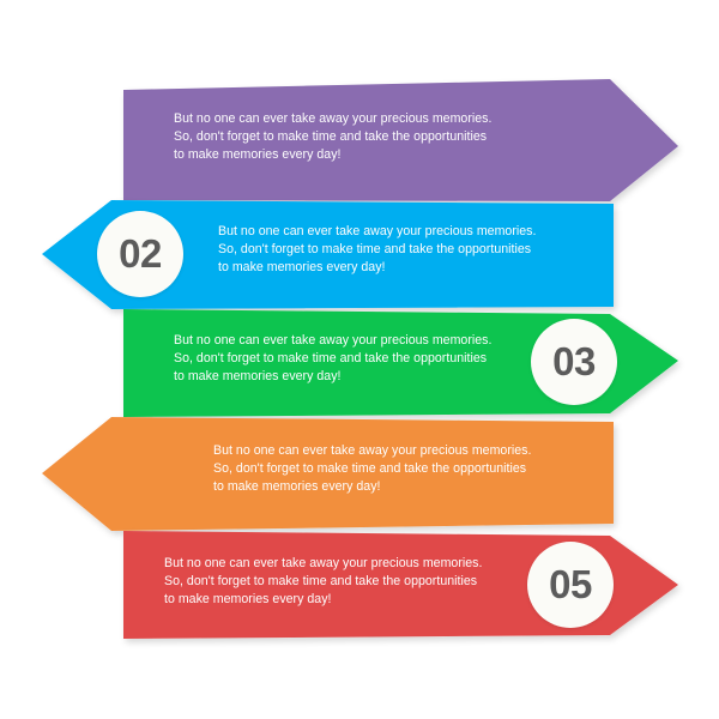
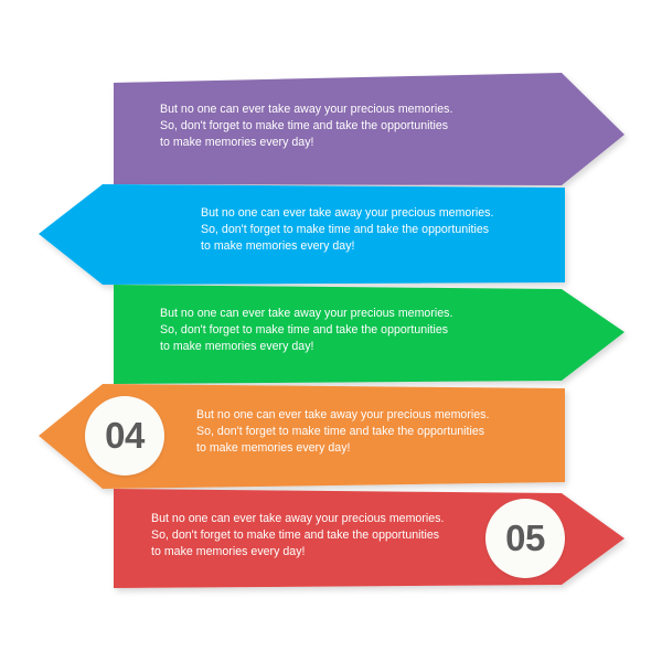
  But no one can ever take away your precious memories.
  So, don't forget to make time and take the opportunities
  to make memories every day!
  But no one can ever take away your precious memories.
  So, don't forget to make time and take the opportunities
  to make memories every day!
- 02
  But no one can ever take away your precious memories.
  So, don't forget to make time and take the opportunities
  to make memories every day!
- 03
  But no one can ever take away your precious memories.
  So, don't forget to make time and take the opportunities
  to make memories every day!
+ 04
  But no one can ever take away your precious memories.
  So, don't forget to make time and take the opportunities
  to make memories every day!
  05
